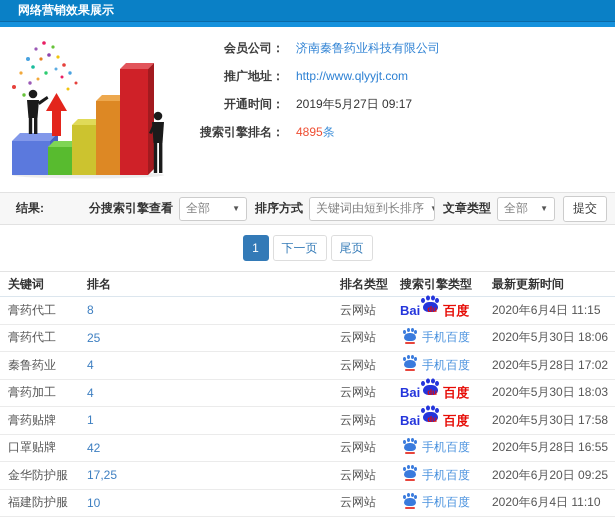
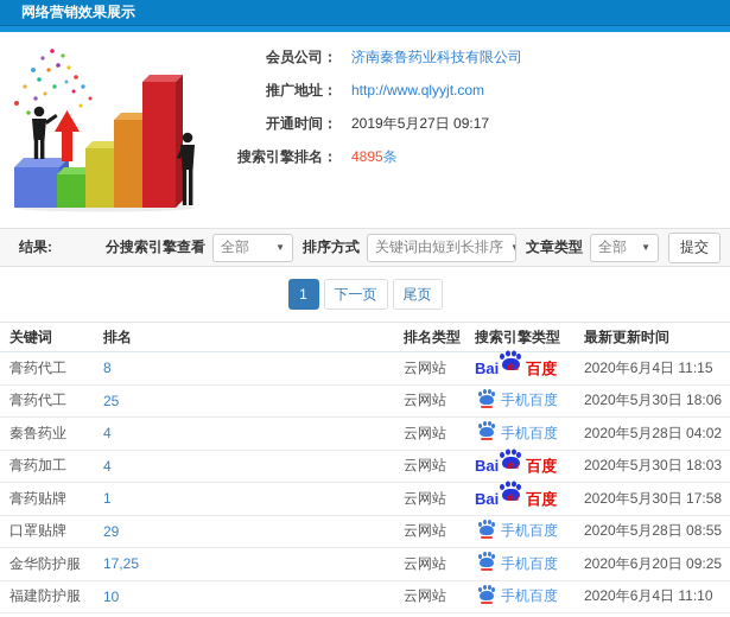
  网络营销效果展示
  会员公司：
  济南秦鲁药业科技有限公司
  推广地址：
  http://www.qlyyjt.com
  开通时间：
  2019年5月27日 09:17
  搜索引擎排名：
  4895条
  结果:
  分搜索引擎查看
  全部
  ▼
  排序方式
  关键词由短到长排序
  ▼
  文章类型
  全部
  ▼
  提交
  1
  下一页
  尾页
  关键词
  排名
  排名类型
  搜索引擎类型
  最新更新时间
  膏药代工
  8
  云网站
  Bai
  du
  百度
  2020年6月4日 11:15
  膏药代工
  25
  云网站
  手机百度
  2020年5月30日 18:06
  秦鲁药业
  4
  云网站
  手机百度
- 2020年5月28日 17:02
+ 2020年5月28日 04:02
  膏药加工
  4
  云网站
  Bai
  du
  百度
  2020年5月30日 18:03
  膏药贴牌
  1
  云网站
  Bai
  du
  百度
  2020年5月30日 17:58
  口罩贴牌
- 42
+ 29
  云网站
  手机百度
- 2020年5月28日 16:55
+ 2020年5月28日 08:55
  金华防护服
  17,25
  云网站
  手机百度
  2020年6月20日 09:25
  福建防护服
  10
  云网站
  手机百度
  2020年6月4日 11:10
